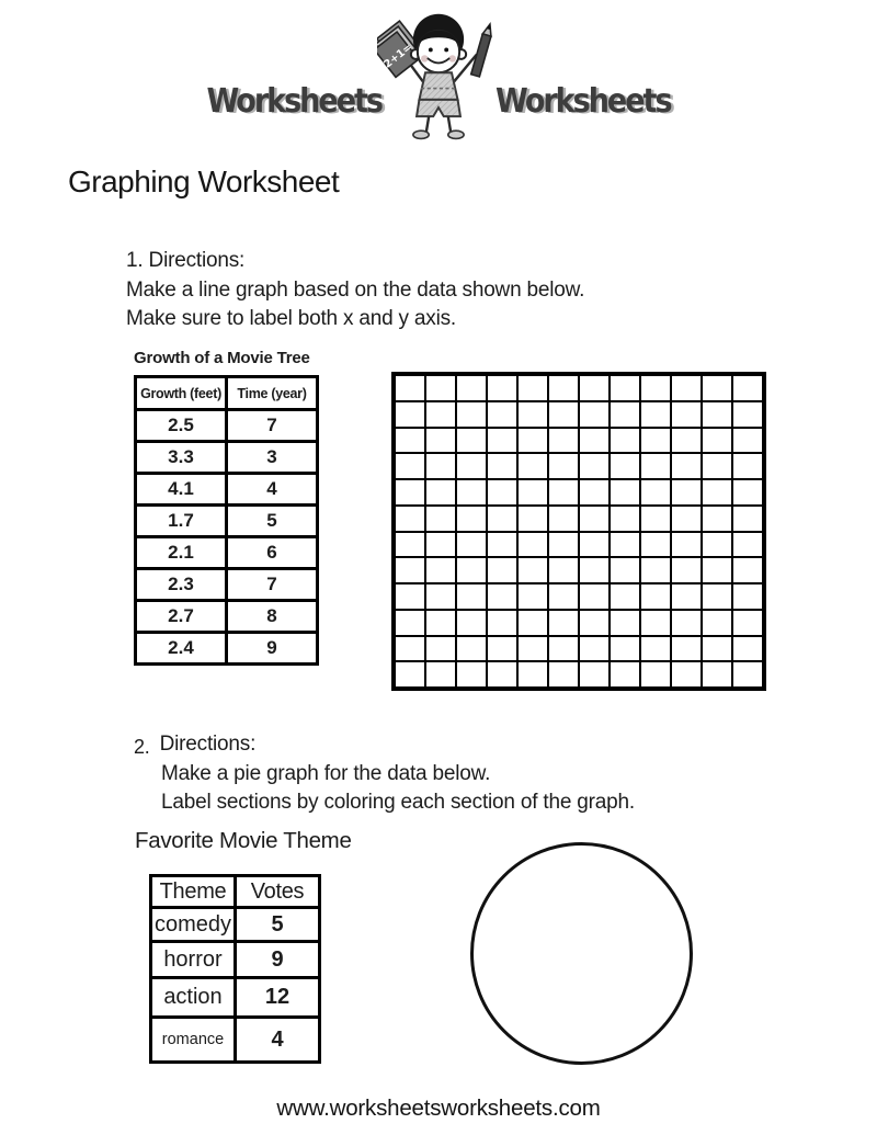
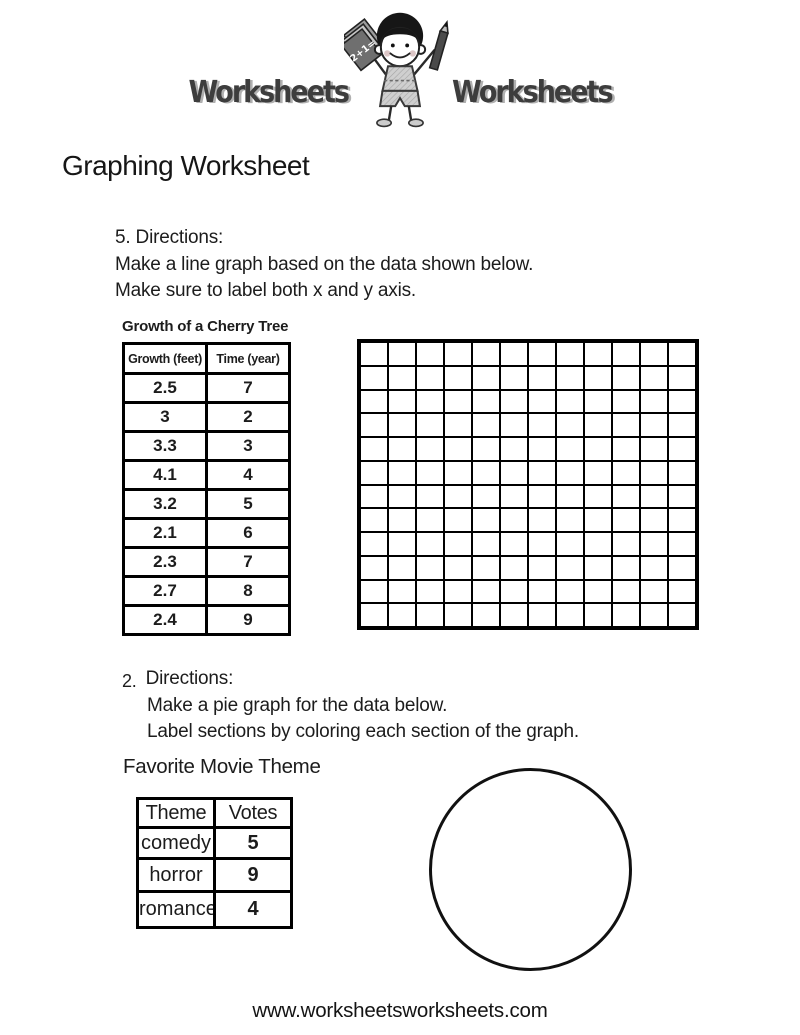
  Worksheets
  Worksheets
  Graphing Worksheet
- 1. Directions:
+ 5. Directions:
  Make a line graph based on the data shown below.
  Make sure to label both x and y axis.
- Growth of a Movie Tree
+ Growth of a Cherry Tree
  Growth (feet)	Time (year)
  2.5	7
+ 3	2
  3.3	3
  4.1	4
- 1.7	5
+ 3.2	5
  2.1	6
  2.3	7
  2.7	8
  2.4	9
  2. Directions:
  Make a pie graph for the data below.
  Label sections by coloring each section of the graph.
  Favorite Movie Theme
  Theme	Votes
  comedy	5
  horror	9
- action	12
  romance	4
  www.worksheetsworksheets.com
